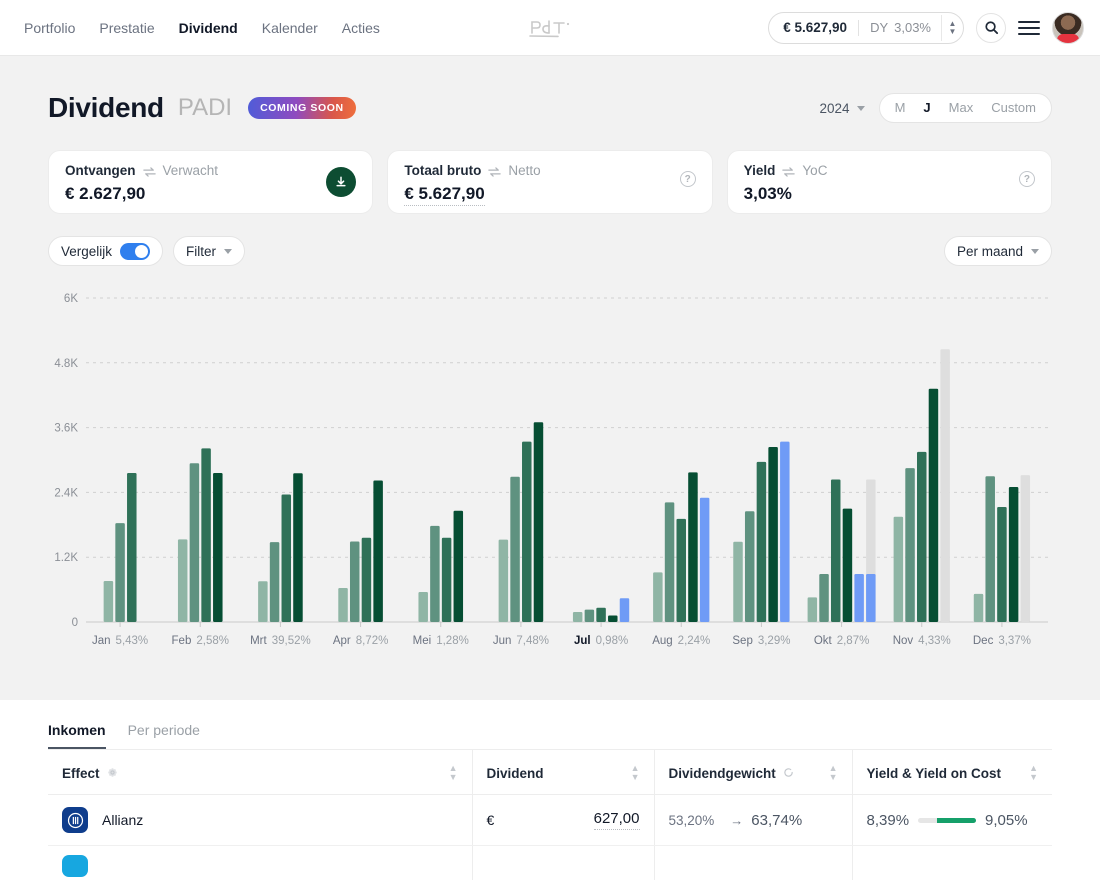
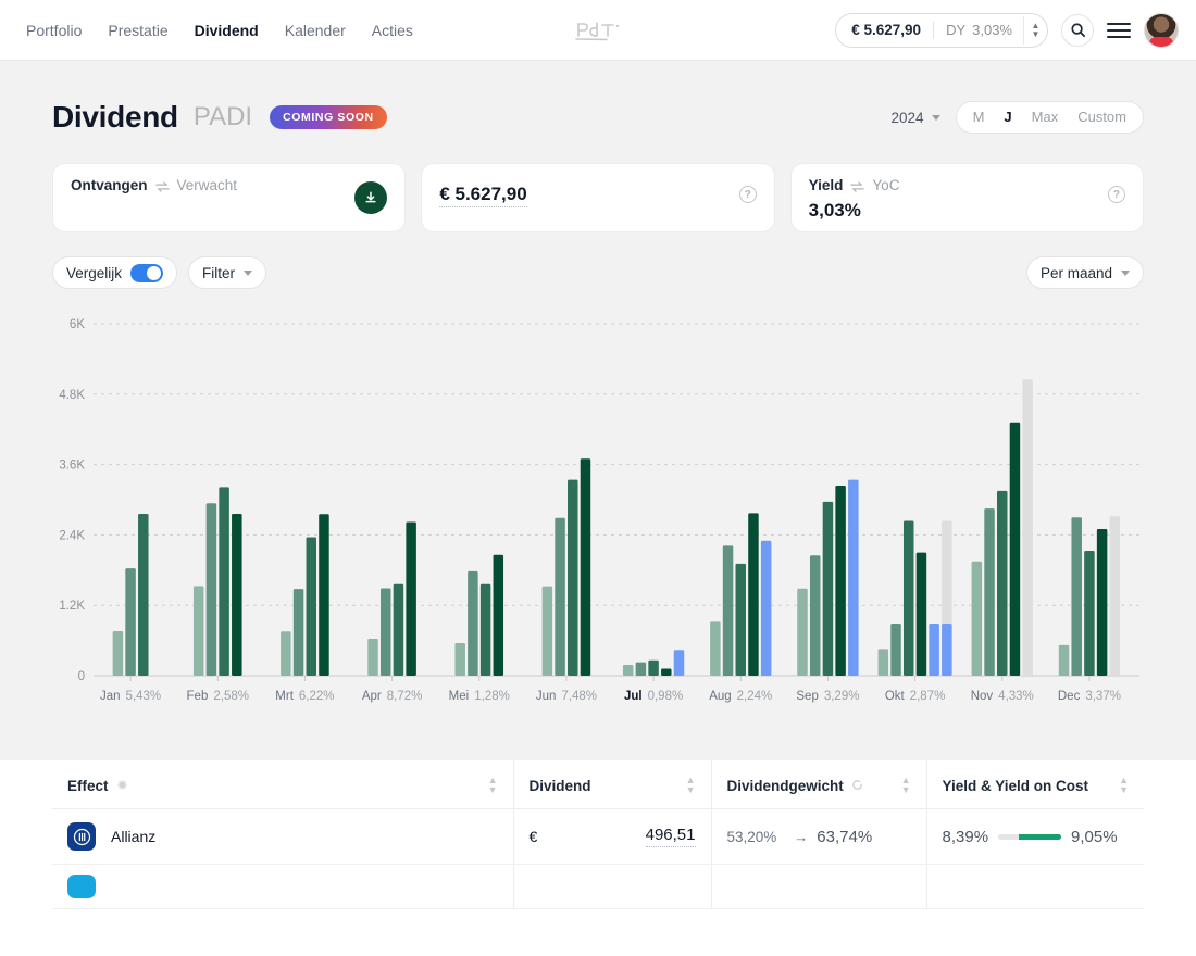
  Portfolio
  Prestatie
  Dividend
  Kalender
  Acties
  € 5.627,90
  DY
  3,03%
  ▲
  ▼
  Dividend
  PADI
  COMING SOON
  2024
  M
  J
  Max
  Custom
  Ontvangen
  Verwacht
- € 2.627,90
- Totaal bruto
- Netto
  € 5.627,90
  ?
  Yield
  YoC
  3,03%
  ?
  Vergelijk
  Filter
  Per maand
  0
  1.2K
  2.4K
  3.6K
  4.8K
  6K
  Jan 5,43%
  Feb 2,58%
- Mrt 39,52%
+ Mrt 6,22%
  Apr 8,72%
  Mei 1,28%
  Jun 7,48%
  Jul 0,98%
  Aug 2,24%
  Sep 3,29%
  Okt 2,87%
  Nov 4,33%
  Dec 3,37%
- Inkomen
- Per periode
  Effect ▲▼	Dividend ▲▼	Dividendgewicht ▲▼	Yield & Yield on Cost ▲▼
- Allianz	€ 627,00	53,20% → 63,74%	8,39% 9,05%
+ Allianz	€ 496,51	53,20% → 63,74%	8,39% 9,05%
